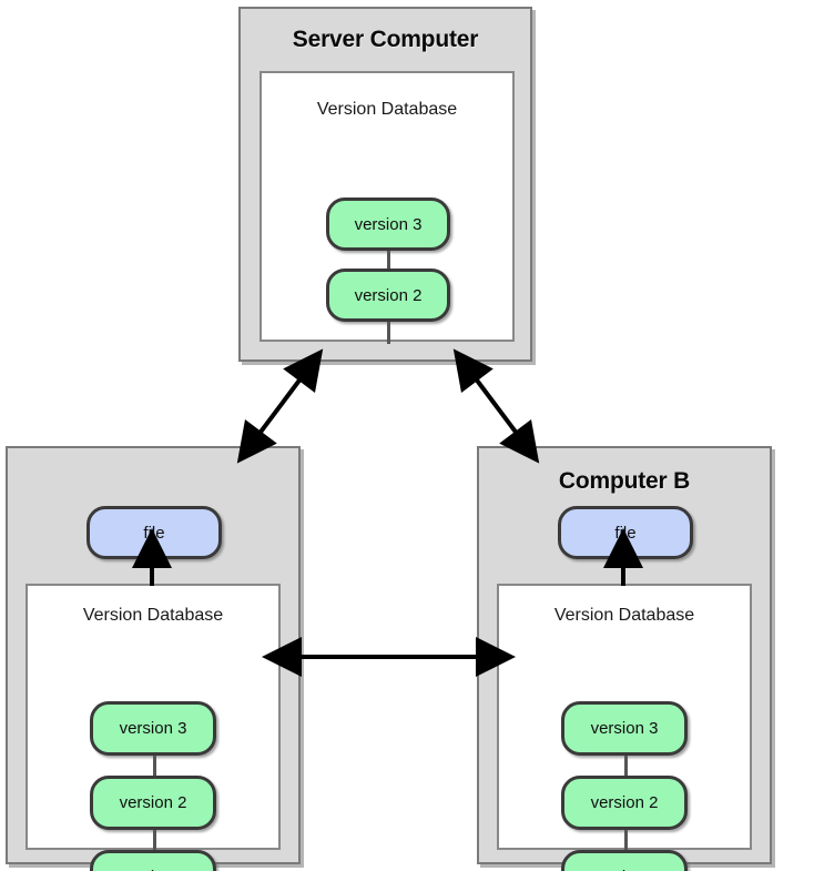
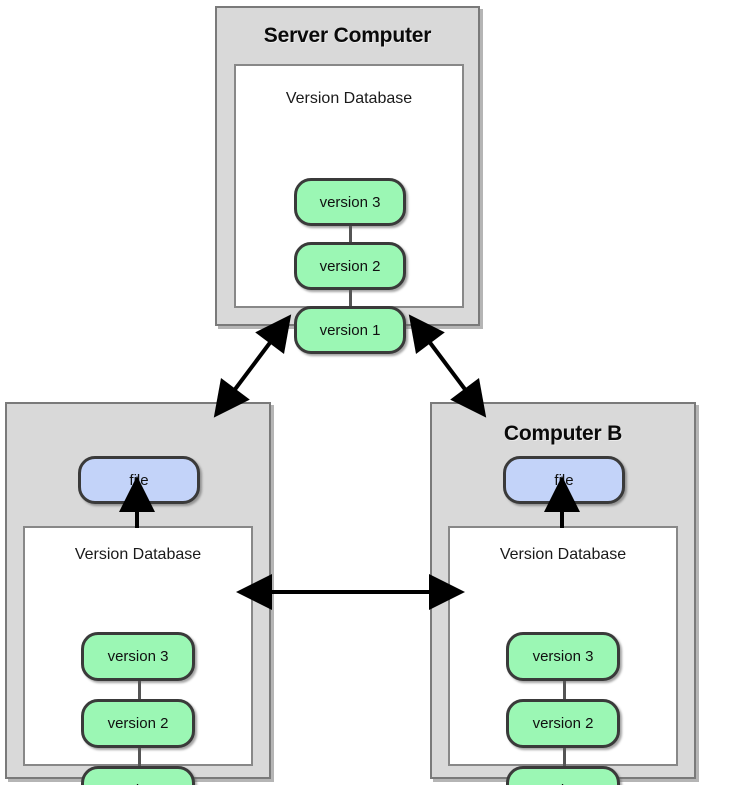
  Server Computer
  Version Database
  version 3
  version 2
+ version 1
  file
  Version Database
  version 3
  version 2
  Computer B
  file
  Version Database
  version 3
  version 2
